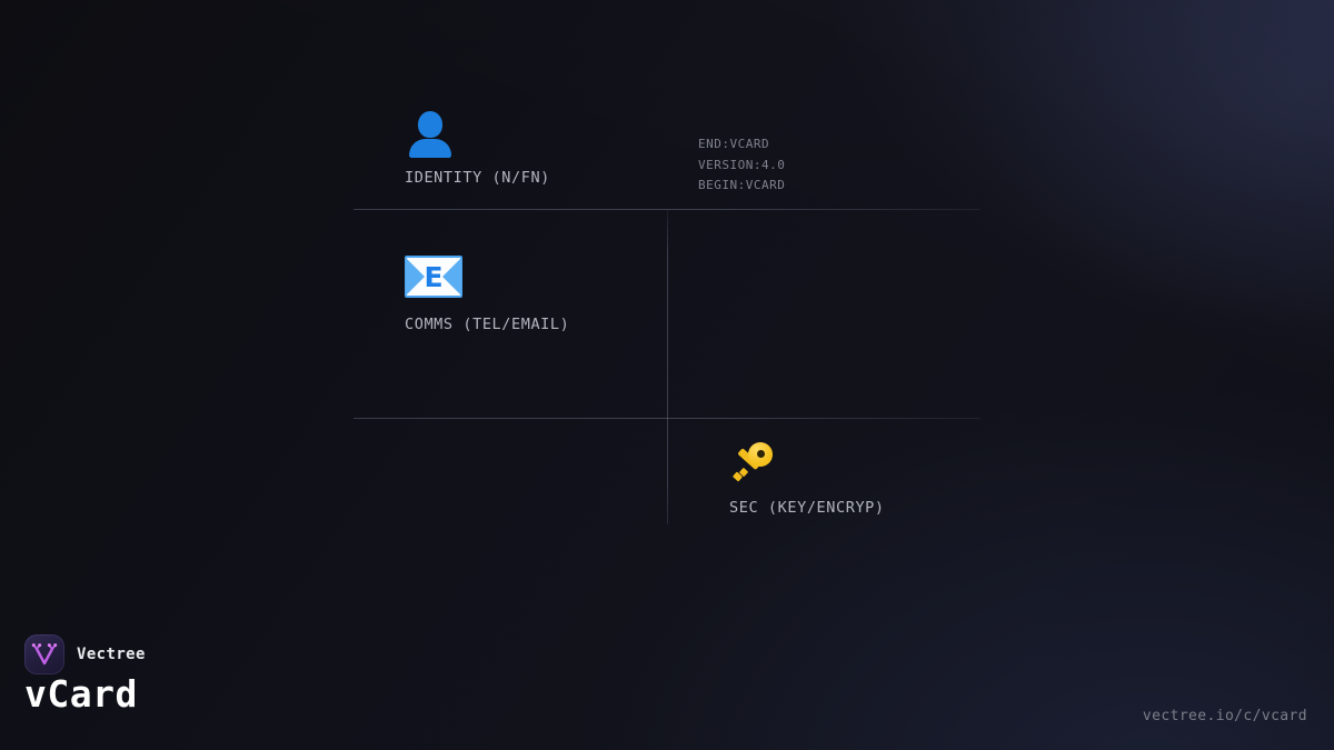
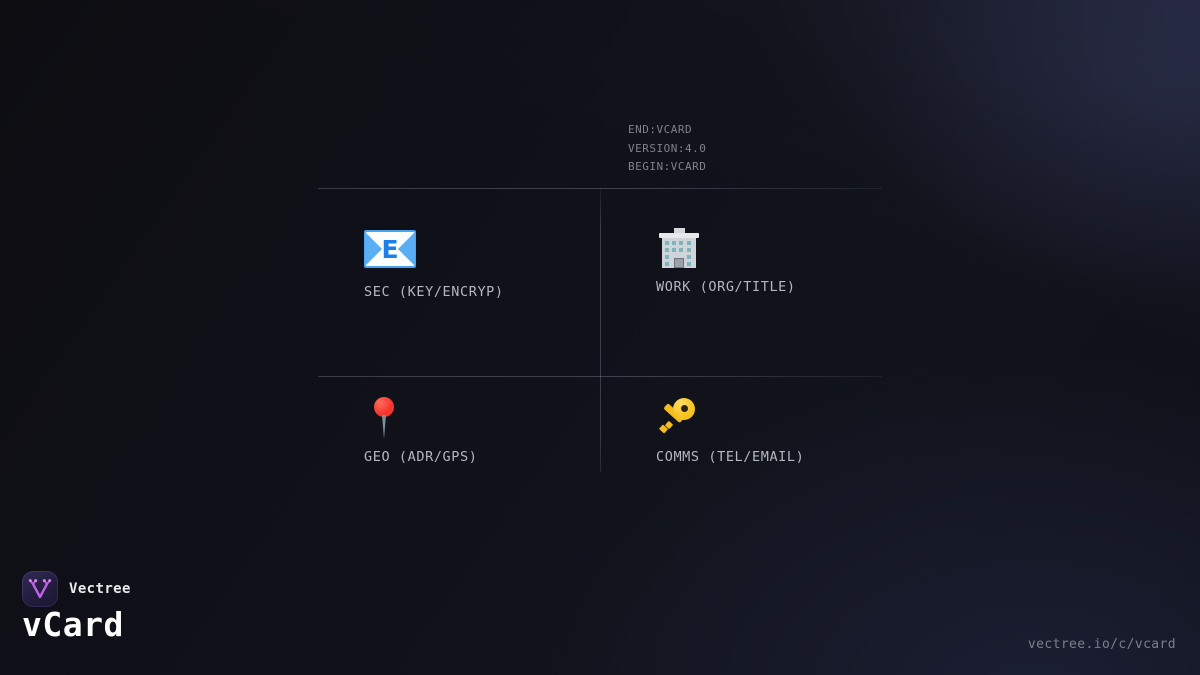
  END:VCARD
  VERSION:4.0
  BEGIN:VCARD
- IDENTITY (N/FN)
  E
- COMMS (TEL/EMAIL)
+ SEC (KEY/ENCRYP)
+ WORK (ORG/TITLE)
+ GEO (ADR/GPS)
- SEC (KEY/ENCRYP)
+ COMMS (TEL/EMAIL)
  Vectree
  vCard
  vectree.io/c/vcard
